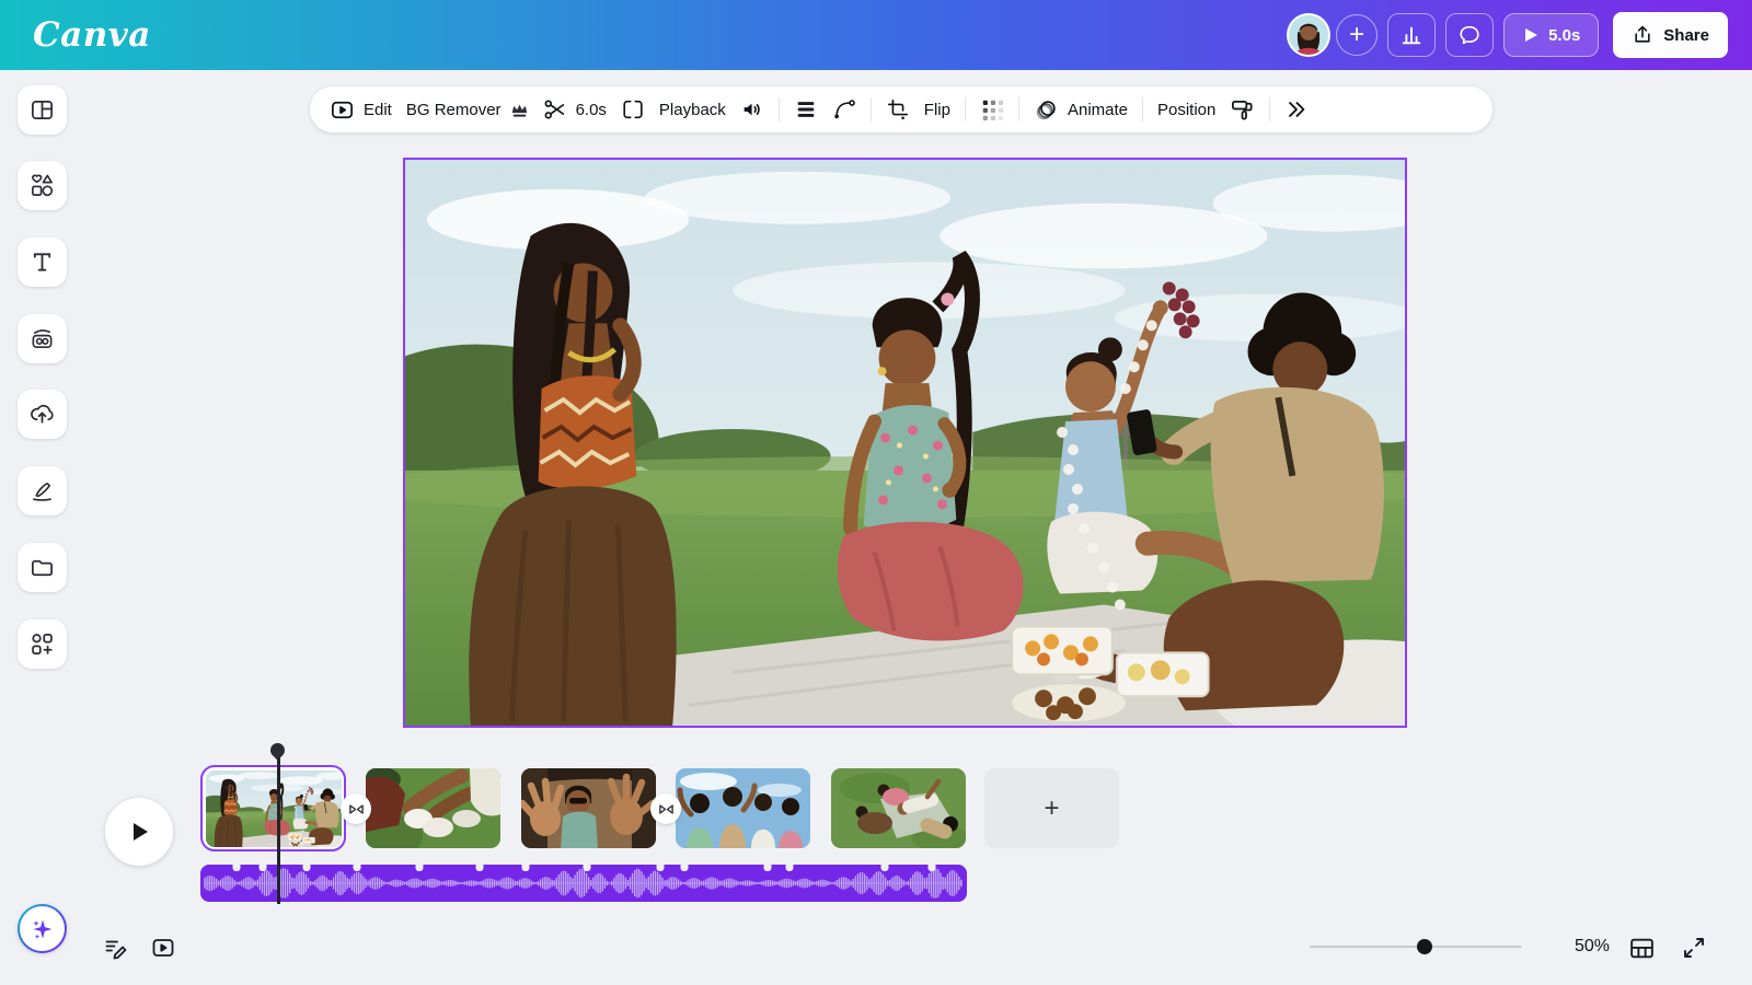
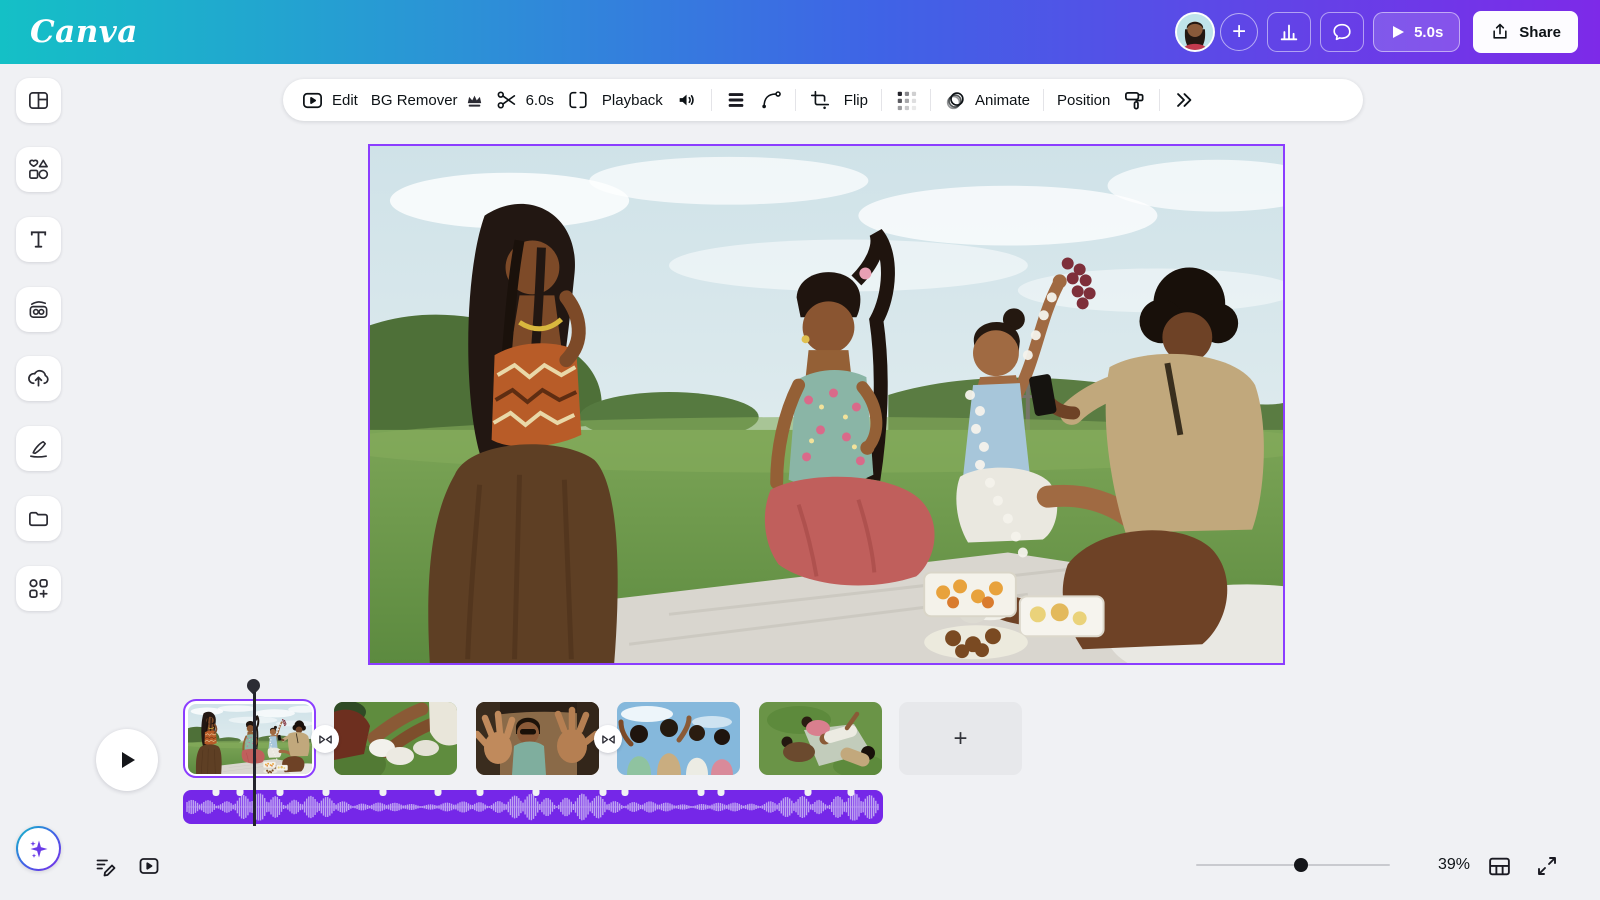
  Canva
  +
  5.0s
  Share
  Edit
  BG Remover
  6.0s
  Playback
  Flip
  Animate
  Position
  +
- 50%
+ 39%
